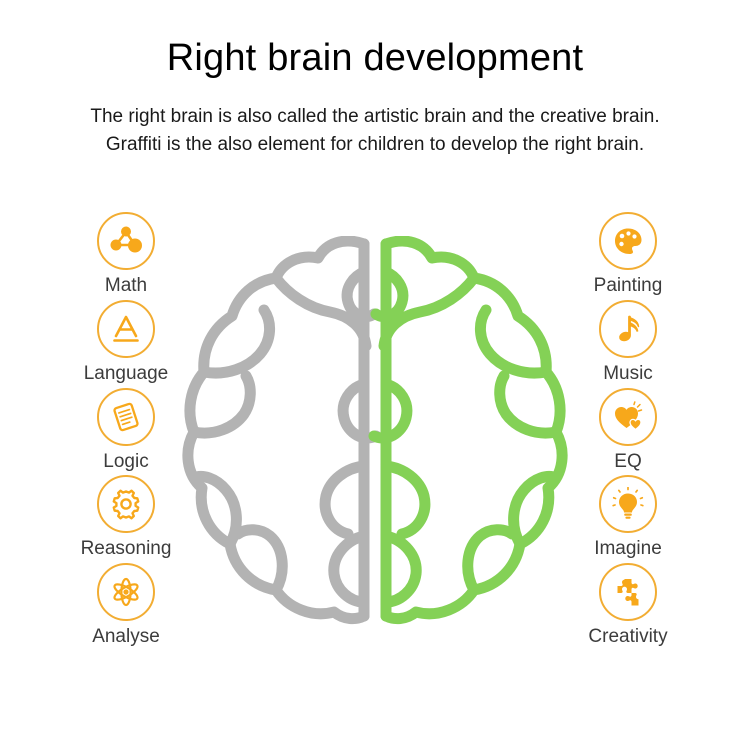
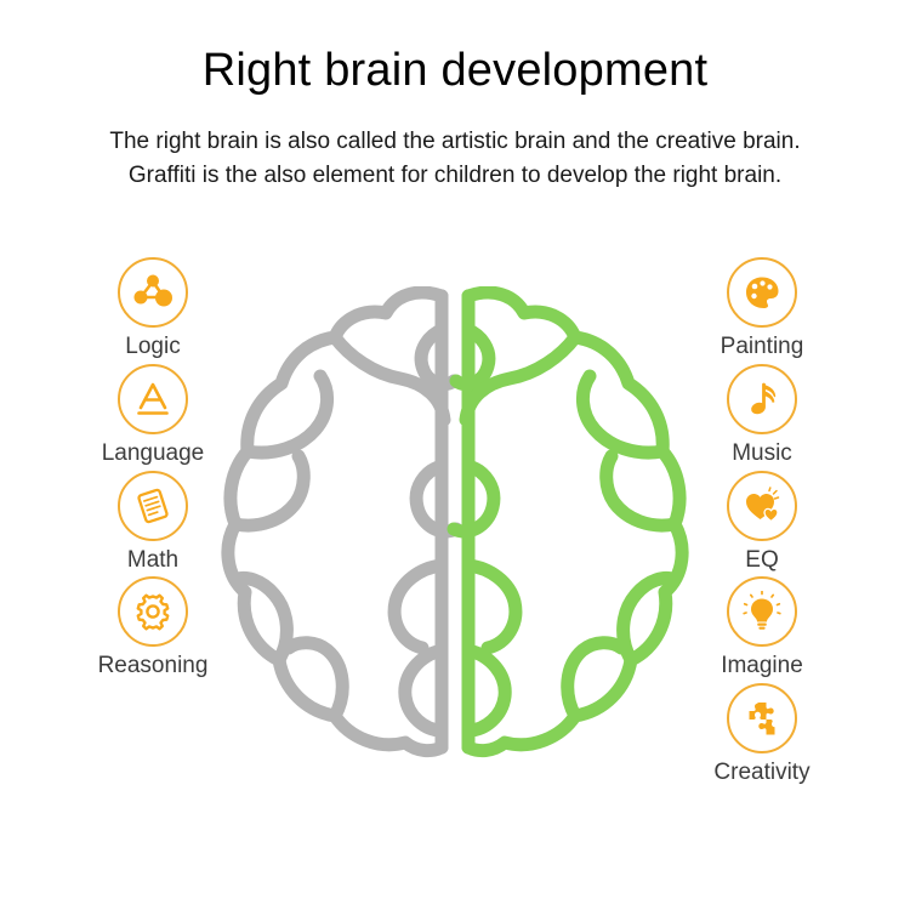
  Right brain development
  The right brain is also called the artistic brain and the creative brain.
  Graffiti is the also element for children to develop the right brain.
- Math
+ Logic
  Language
- Logic
+ Math
  Reasoning
- Analyse
  Painting
  Music
  EQ
  Imagine
  Creativity
